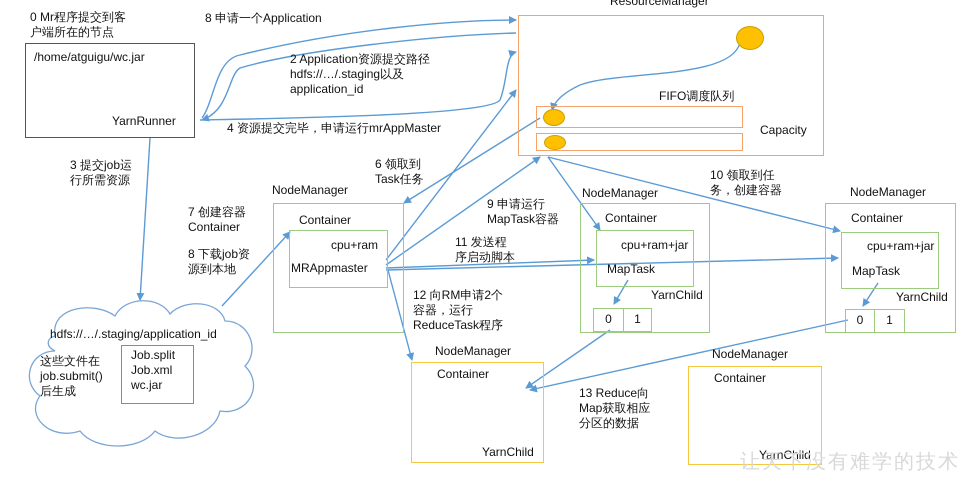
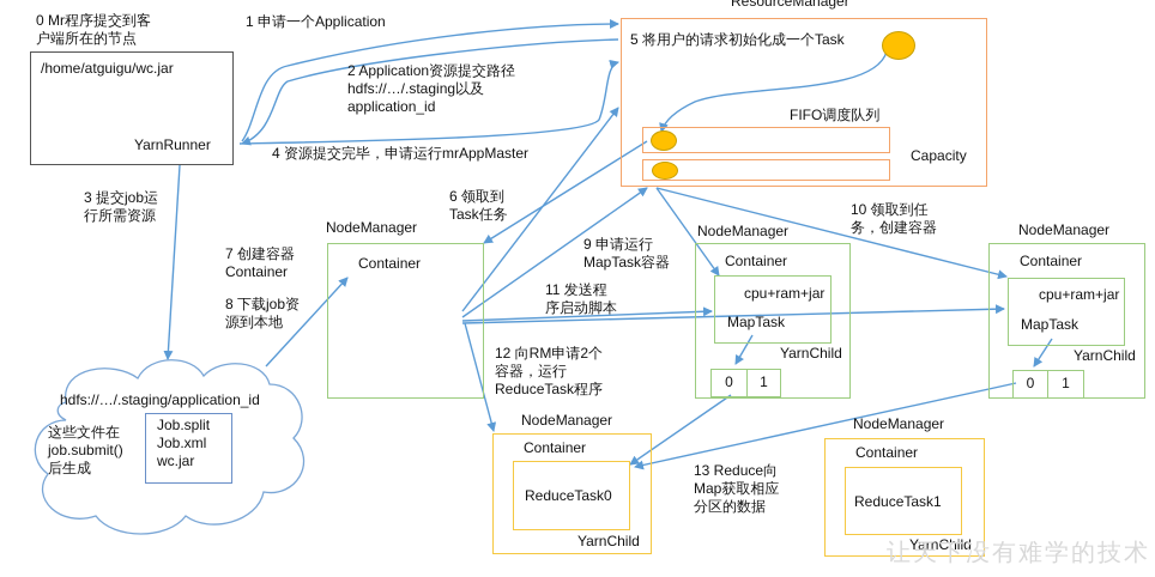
  0 Mr程序提交到客
  户端所在的节点
  /home/atguigu/wc.jar
  YarnRunner
- 8 申请一个Application
+ 1 申请一个Application
  2 Application资源提交路径
  hdfs://…/.staging以及
  application_id
  4 资源提交完毕，申请运行mrAppMaster
  3 提交job运
  行所需资源
  7 创建容器
  Container
  8 下载job资
  源到本地
  6 领取到
  Task任务
  9 申请运行
  MapTask容器
  11 发送程
  序启动脚本
  12 向RM申请2个
  容器，运行
  ReduceTask程序
  10 领取到任
  务，创建容器
  13 Reduce向
  Map获取相应
  分区的数据
  ResourceManager
+ 5 将用户的请求初始化成一个Task
  FIFO调度队列
  Capacity
  hdfs://…/.staging/application_id
  这些文件在
  job.submit()
  后生成
  Job.split
  Job.xml
  wc.jar
  NodeManager
  Container
- cpu+ram
- MRAppmaster
  NodeManager
  Container
  cpu+ram+jar
  MapTask
  YarnChild
  0
  1
  NodeManager
  Container
  cpu+ram+jar
  MapTask
  YarnChild
  0
  1
  NodeManager
  Container
+ ReduceTask0
  YarnChild
  NodeManager
  Container
+ ReduceTask1
  YarnChild
  让天下没有难学的技术
